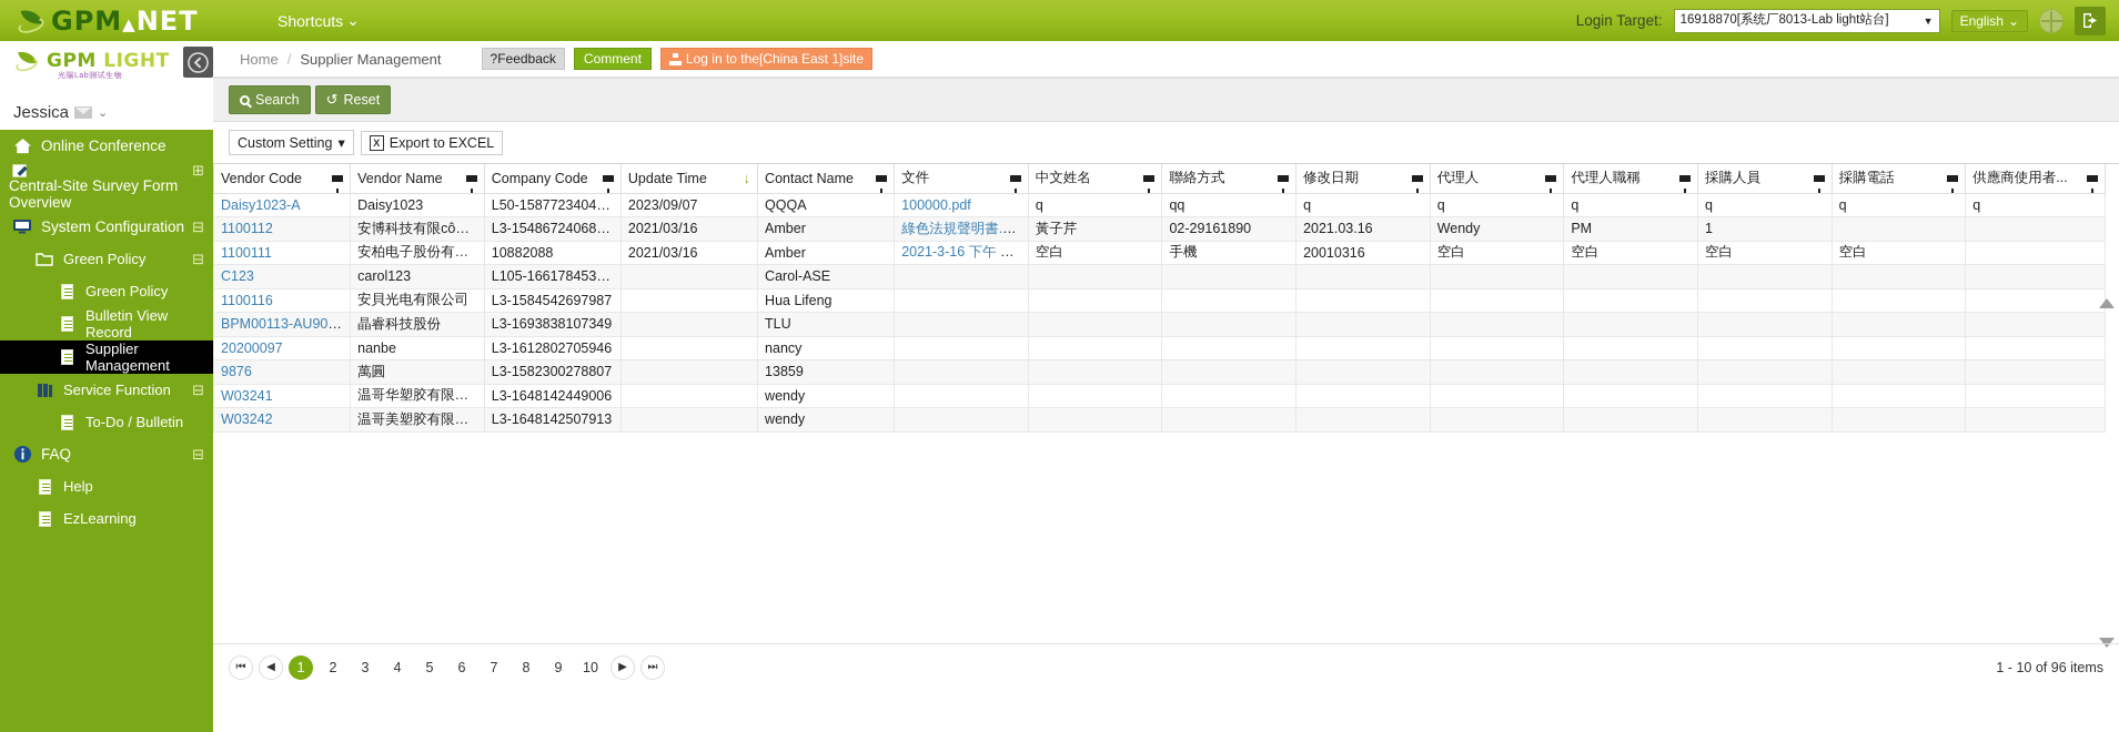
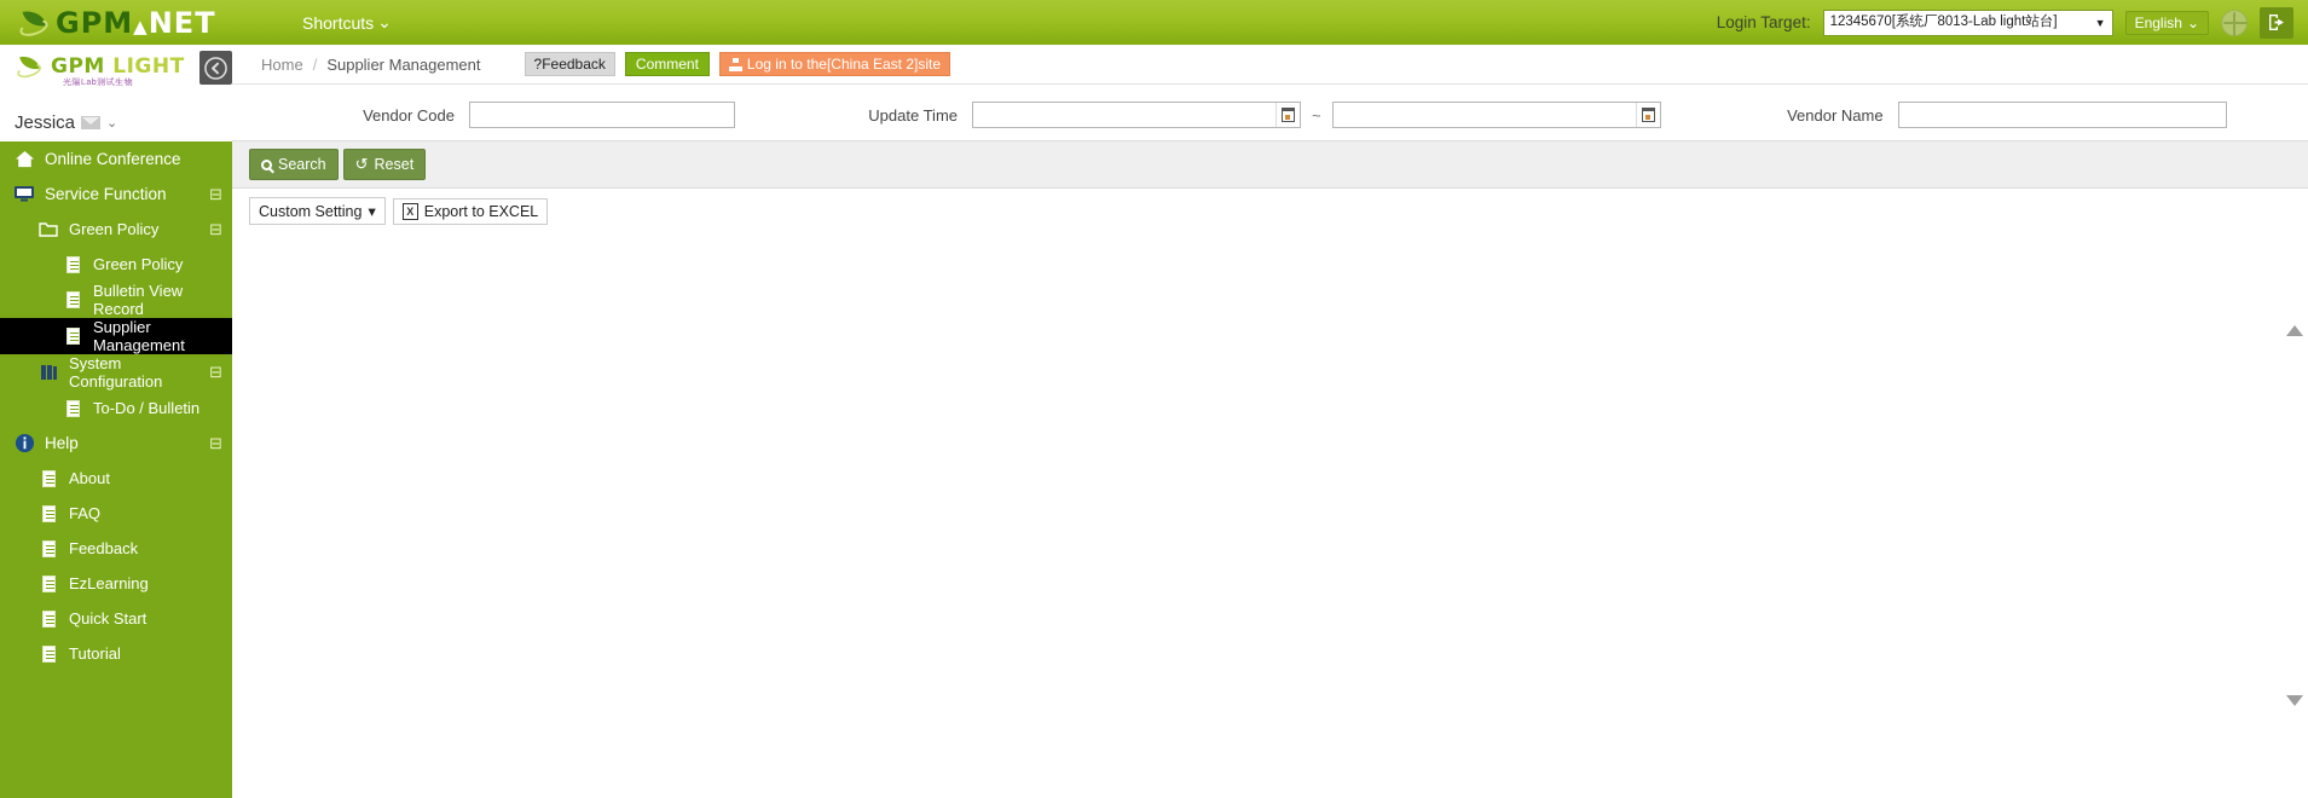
  GPM▲NET
  Shortcuts
  ⌄
  Login Target:
- 16918870[系统厂8013-Lab light站台]
+ 12345670[系统厂8013-Lab light站台]
  ▼
  English
  ⌄
  GPM LIGHT
  Jessica
  ⌄
  Online Conference
- Central-Site Survey Form Overview
- ⊞
- System Configuration
+ Service Function
  ⊟
  Green Policy
  ⊟
  Green Policy
  Bulletin View Record
  Supplier Management
- Service Function
+ System Configuration
  ⊟
  To-Do / Bulletin
- FAQ
+ Help
  ⊟
+ About
- Help
+ FAQ
+ Feedback
  EzLearning
+ Quick Start
+ Tutorial
  Home
  /
  Supplier Management
  ?Feedback
  Comment
- Log in to the[China East 1]site
+ Log in to the[China East 2]site
+ Vendor Code
+ Update Time
+ ~
+ Vendor Name
  Search
  ↺
  Reset
  Custom Setting
  ▾
  X
  Export to EXCEL
- Vendor Code	Vendor Name	Company Code	Update Time ↓	Contact Name	文件	中文姓名	聯絡方式	修改日期	代理人	代理人職稱	採購人員	採購電話	供應商使用者...
- Daisy1023-A	Daisy1023	L50-1587723404538	2023/09/07	QQQA	100000.pdf	q	qq	q	q	q	q	q	q
- 1100112	安博科技有限công司	L3-154867240689...	2021/03/16	Amber	綠色法規聲明書.pdf	黃子芹	02-29161890	2021.03.16	Wendy	PM	1
- 1100111	安柏电子股份有限...	10882088	2021/03/16	Amber	2021-3-16 下午 04...	空白	手機	20010316	空白	空白	空白	空白
- C123	carol123	L105-1661784537...		Carol-ASE
- 1100116	安貝光电有限公司	L3-1584542697987		Hua Lifeng
- BPM00113-AU9023	晶睿科技股份	L3-1693838107349		TLU
- 20200097	nanbe	L3-1612802705946		nancy
- 9876	萬圓	L3-1582300278807		13859
- W03241	温哥华塑胶有限公司	L3-1648142449006		wendy
- W03242	温哥美塑胶有限公司	L3-1648142507913		wendy
- ⏮
- ◀
- 1
- 2
- 3
- 4
- 5
- 6
- 7
- 8
- 9
- 10
- ▶
- ⏭
- 1 - 10 of 96 items
